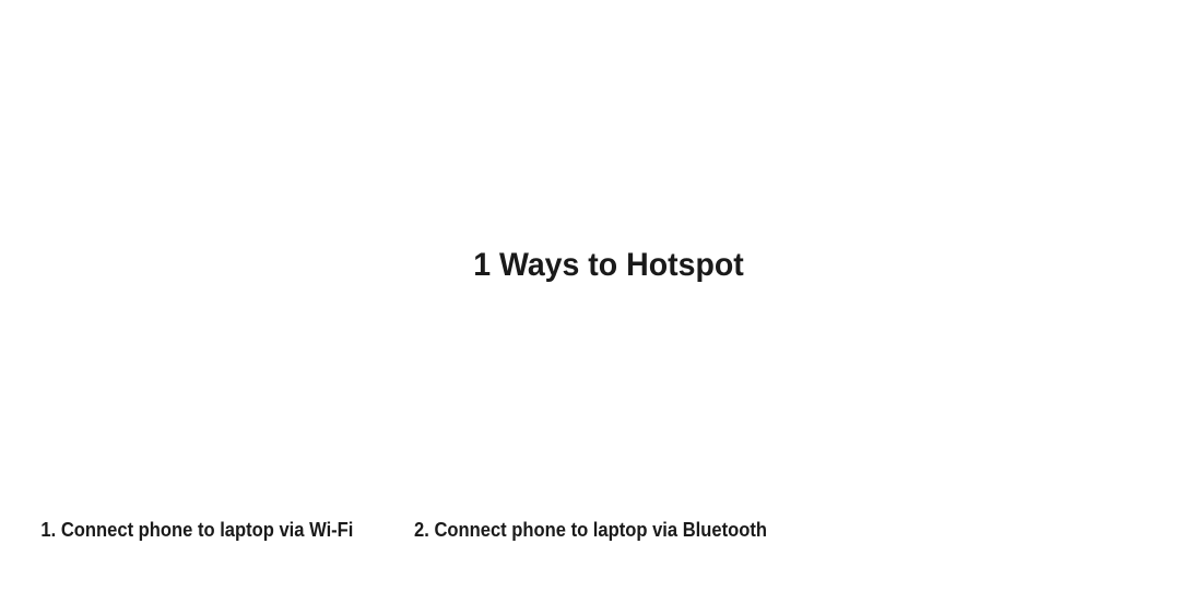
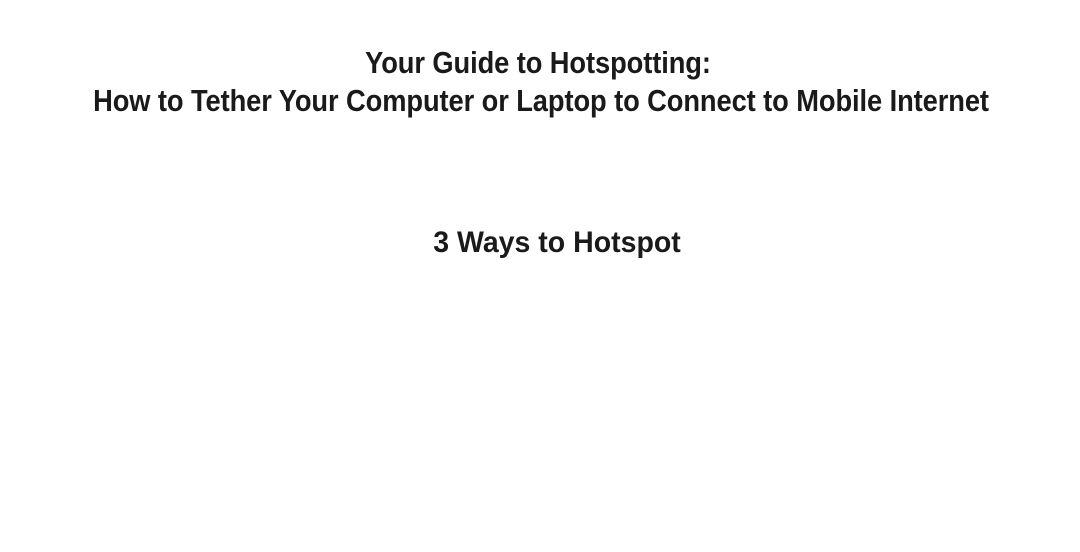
+ Your Guide to Hotspotting:
+ How to Tether Your Computer or Laptop to Connect to Mobile Internet
- 1 Ways to Hotspot
+ 3 Ways to Hotspot
- 1. Connect phone to laptop via Wi-Fi
- 2. Connect phone to laptop via Bluetooth
